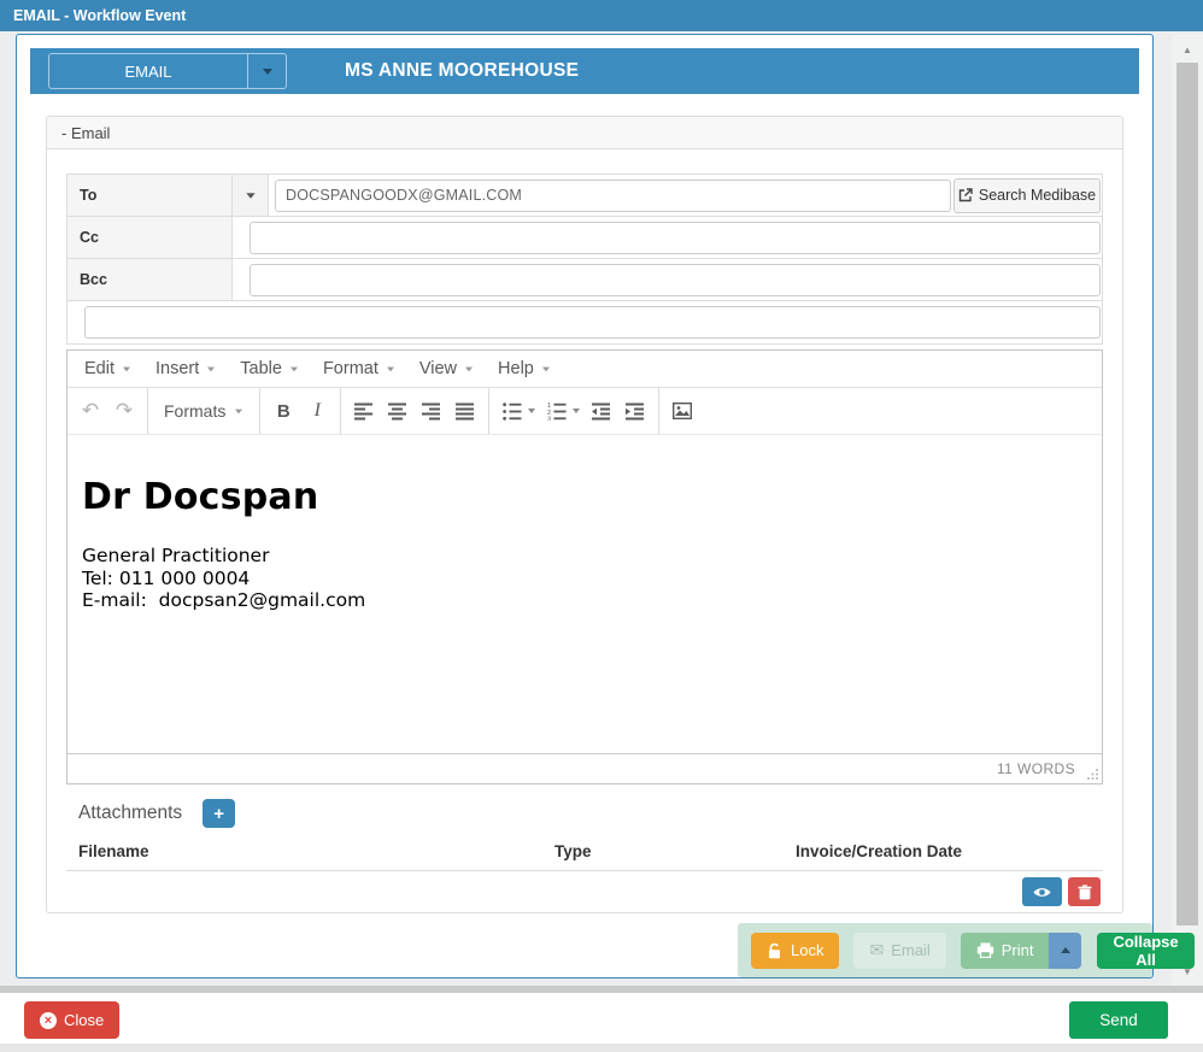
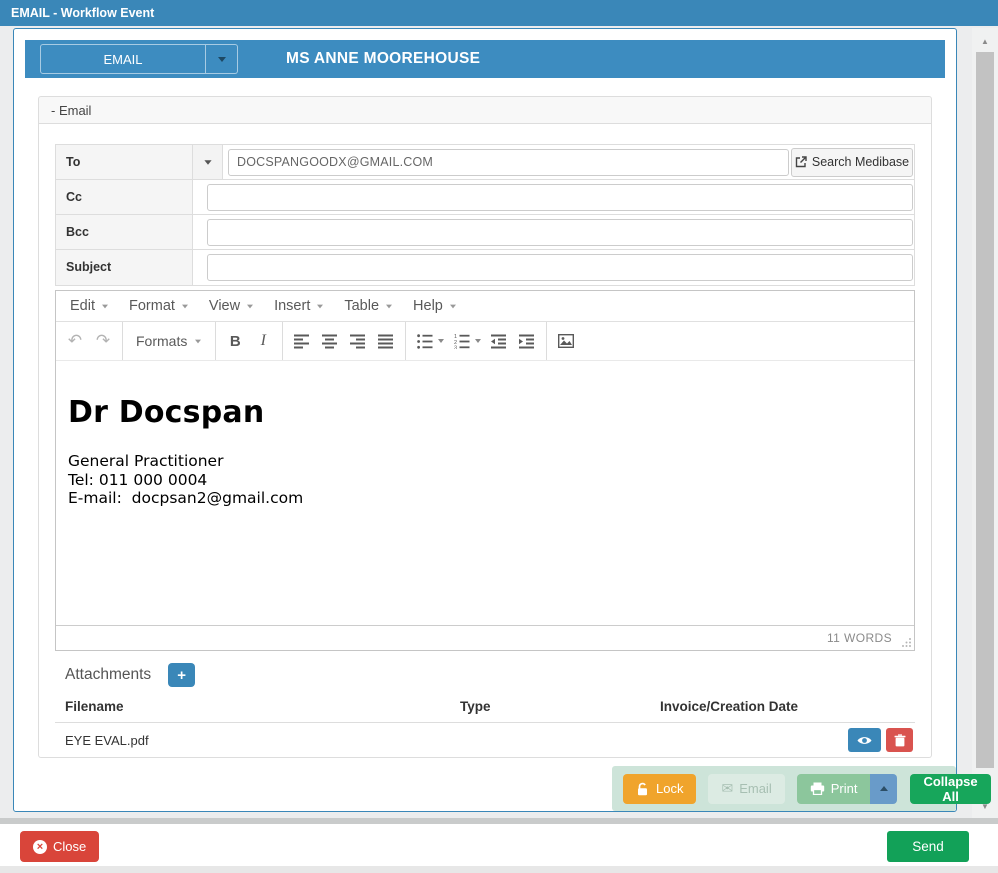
  EMAIL - Workflow Event
  ▲
  ▼
  EMAIL
  MS ANNE MOOREHOUSE
  - Email
  To
  DOCSPANGOODX@GMAIL.COM
  Search Medibase
  Cc
  Bcc
+ Subject
  Edit
- Insert
+ Format
- Table
+ View
- Format
+ Insert
- View
+ Table
  Help
  ↶
  ↷
  Formats
  B
  I
  Dr Docspan
  General Practitioner
  Tel: 011 000 0004
  E-mail: docpsan2@gmail.com
  11 WORDS
  Attachments
  +
  Filename
  Type
  Invoice/Creation Date
+ EYE EVAL.pdf
  Lock
  ✉
  Email
  Print
  Collapse All
  ×
  Close
  Send
